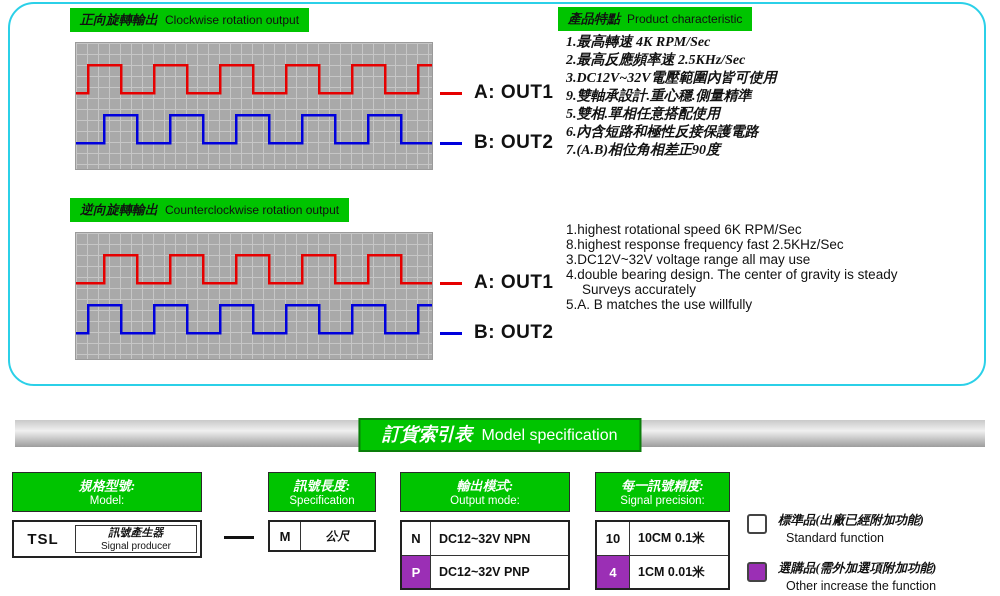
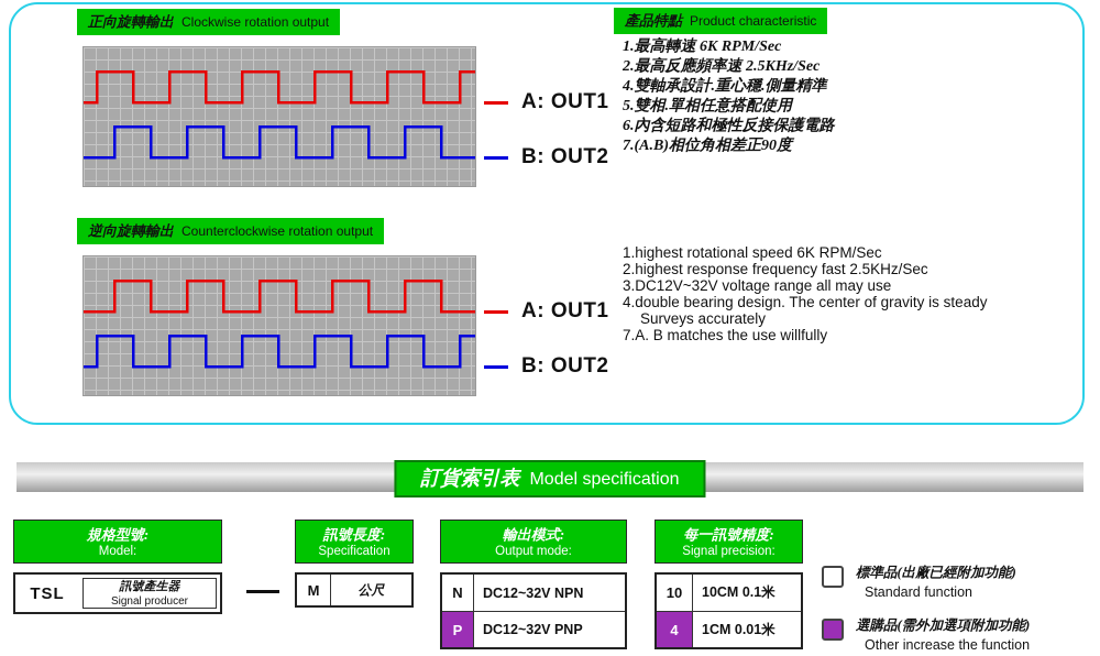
  正向旋轉輸出
  Clockwise rotation output
  A: OUT1
  B: OUT2
  逆向旋轉輸出
  Counterclockwise rotation output
  A: OUT1
  B: OUT2
  產品特點
  Product characteristic
- 1.最高轉速 4K RPM/Sec
+ 1.最高轉速 6K RPM/Sec
  2.最高反應頻率速 2.5KHz/Sec
- 3.DC12V~32V電壓範圍內皆可使用
- 9.雙軸承設計.重心穩.側量精準
+ 4.雙軸承設計.重心穩.側量精準
  5.雙相.單相任意搭配使用
  6.內含短路和極性反接保護電路
  7.(A.B)相位角相差正90度
  1.highest rotational speed 6K RPM/Sec
- 8.highest response frequency fast 2.5KHz/Sec
+ 2.highest response frequency fast 2.5KHz/Sec
  3.DC12V~32V voltage range all may use
  4.double bearing design. The center of gravity is steady
  Surveys accurately
- 5.A. B matches the use willfully
+ 7.A. B matches the use willfully
  訂貨索引表
  Model specification
  規格型號:
  Model:
  訊號長度:
  Specification
  輸出模式:
  Output mode:
  每一訊號精度:
  Signal precision:
  TSL
  訊號產生器
  Signal producer
  M
  公尺
  N
  DC12~32V NPN
  P
  DC12~32V PNP
  10
  10CM 0.1米
  4
  1CM 0.01米
  標準品(出廠已經附加功能)
  Standard function
  選購品(需外加選項附加功能)
  Other increase the function
